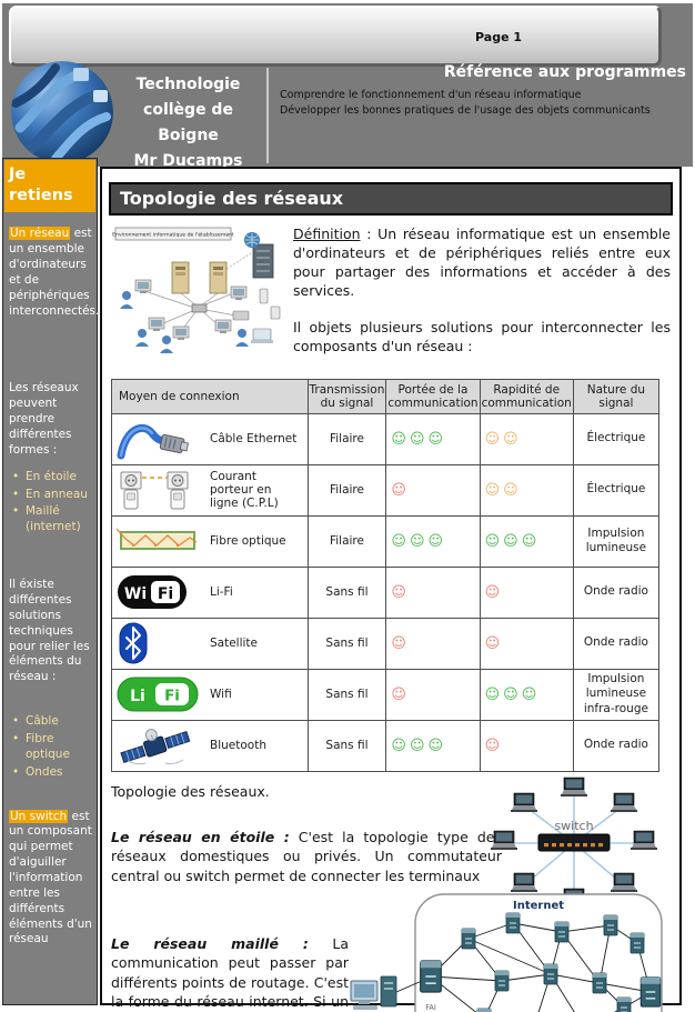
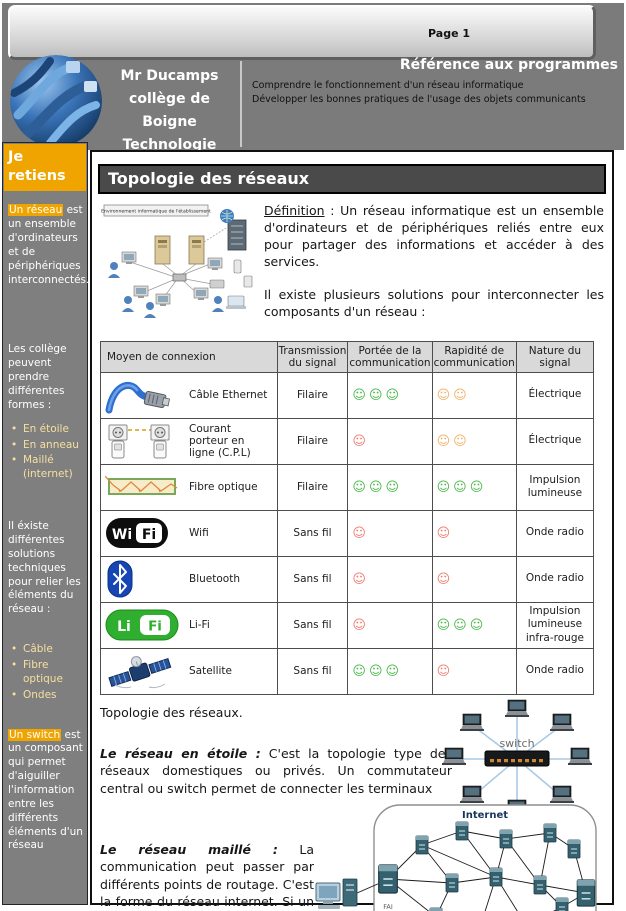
  Page 1
- Technologie
+ Mr Ducamps
  collège de Boigne
- Mr Ducamps
+ Technologie
  Référence aux programmes
  Comprendre le fonctionnement d'un réseau informatique
  Développer les bonnes pratiques de l'usage des objets communicants
  Je retiens
  Un réseau est un ensemble d'ordinateurs et de périphériques interconnectés.
- Les réseaux peuvent prendre différentes formes :
+ Les collège peuvent prendre différentes formes :
  En étoile
  En anneau
  Maillé (internet)
  Il éxiste différentes solutions techniques pour relier les éléments du réseau :
  Câble
  Fibre optique
  Ondes
  Un switch est un composant qui permet d'aiguiller l'information entre les différents éléments d'un réseau
  Topologie des réseaux
  Définition : Un réseau informatique est un ensemble d'ordinateurs et de périphériques reliés entre eux pour partager des informations et accéder à des services.
- Il objets plusieurs solutions pour interconnecter les composants d'un réseau :
+ Il existe plusieurs solutions pour interconnecter les composants d'un réseau :
  Moyen de connexion	Transmission du signal	Portée de la communication	Rapidité de communication	Nature du signal
  Câble Ethernet	Filaire	☺☺☺	☺☺	Électrique
  Courant porteur en ligne (C.P.L)	Filaire	☺	☺☺	Électrique
  Fibre optique	Filaire	☺☺☺	☺☺☺	Impulsion lumineuse
- Wi Fi Li-Fi	Sans fil	☺	☺	Onde radio
+ Wi Fi Wifi	Sans fil	☺	☺	Onde radio
- Satellite	Sans fil	☺	☺	Onde radio
+ Bluetooth	Sans fil	☺	☺	Onde radio
- Li Fi Wifi	Sans fil	☺	☺☺☺	Impulsion lumineuse infra-rouge
+ Li Fi Li-Fi	Sans fil	☺	☺☺☺	Impulsion lumineuse infra-rouge
- Bluetooth	Sans fil	☺☺☺	☺	Onde radio
+ Satellite	Sans fil	☺☺☺	☺	Onde radio
  Topologie des réseaux.
  Le réseau en étoile : C'est la topologie type de réseaux domestiques ou privés. Un commutateur central ou switch permet de connecter les terminaux
  switch
  Internet
  FAI
